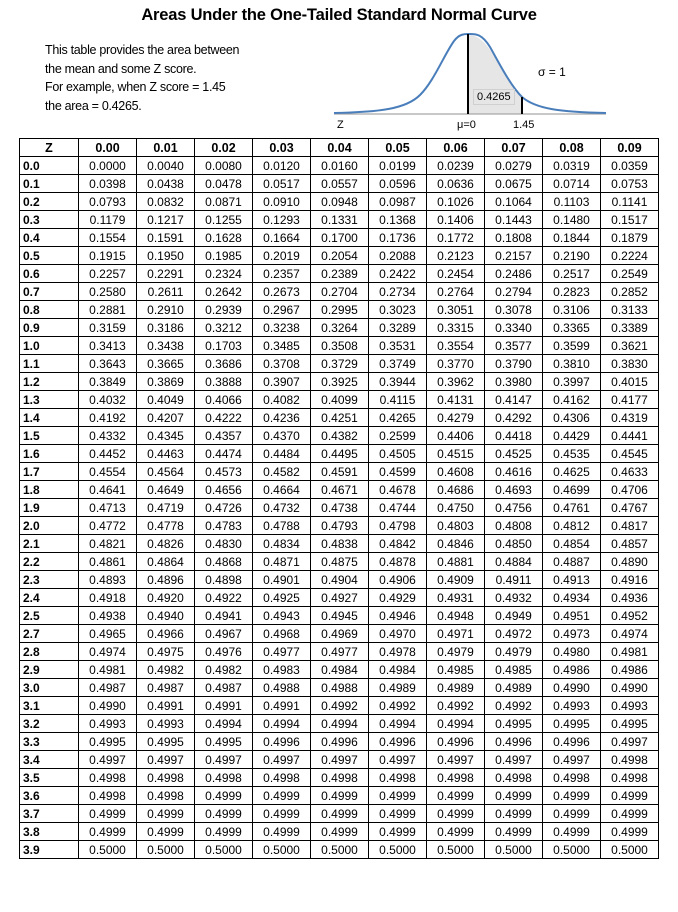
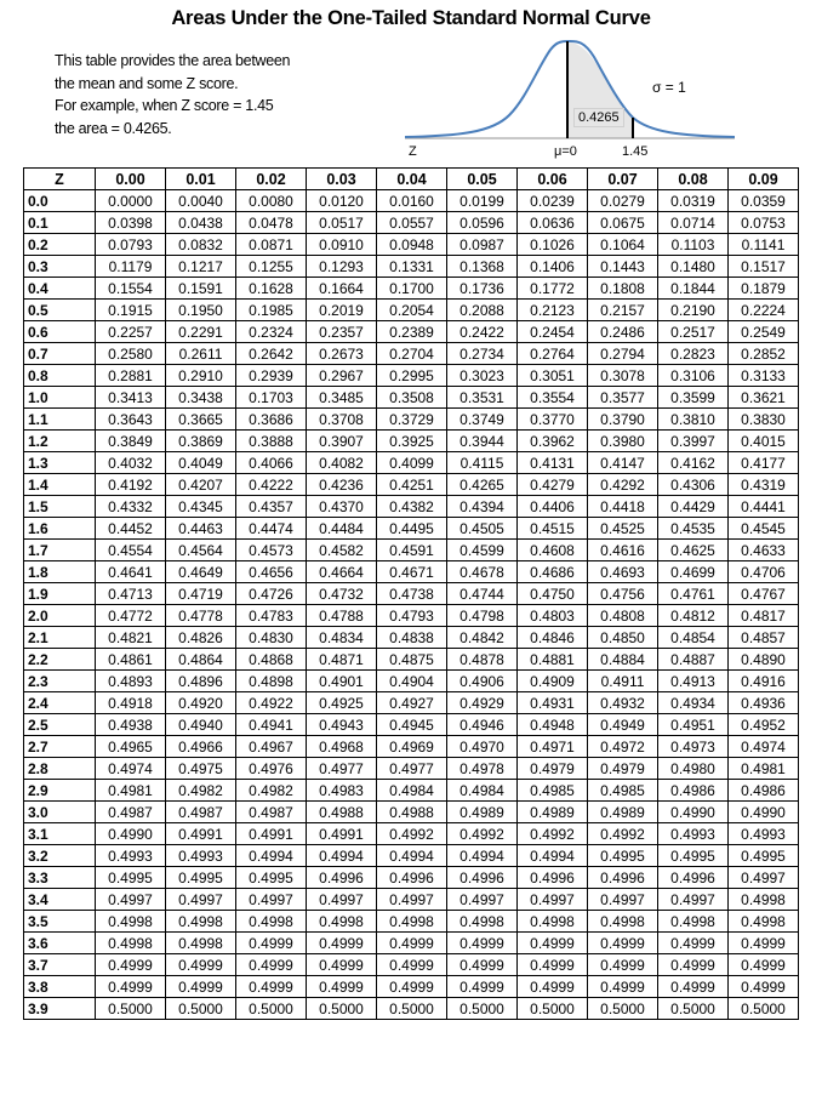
  Areas Under the One-Tailed Standard Normal Curve
  This table provides the area between
  the mean and some Z score.
  For example, when Z score = 1.45
  the area = 0.4265.
  0.4265
  σ = 1
  Z
  μ=0
  1.45
  Z	0.00	0.01	0.02	0.03	0.04	0.05	0.06	0.07	0.08	0.09
  0.0	0.0000	0.0040	0.0080	0.0120	0.0160	0.0199	0.0239	0.0279	0.0319	0.0359
  0.1	0.0398	0.0438	0.0478	0.0517	0.0557	0.0596	0.0636	0.0675	0.0714	0.0753
  0.2	0.0793	0.0832	0.0871	0.0910	0.0948	0.0987	0.1026	0.1064	0.1103	0.1141
  0.3	0.1179	0.1217	0.1255	0.1293	0.1331	0.1368	0.1406	0.1443	0.1480	0.1517
  0.4	0.1554	0.1591	0.1628	0.1664	0.1700	0.1736	0.1772	0.1808	0.1844	0.1879
  0.5	0.1915	0.1950	0.1985	0.2019	0.2054	0.2088	0.2123	0.2157	0.2190	0.2224
  0.6	0.2257	0.2291	0.2324	0.2357	0.2389	0.2422	0.2454	0.2486	0.2517	0.2549
  0.7	0.2580	0.2611	0.2642	0.2673	0.2704	0.2734	0.2764	0.2794	0.2823	0.2852
  0.8	0.2881	0.2910	0.2939	0.2967	0.2995	0.3023	0.3051	0.3078	0.3106	0.3133
- 0.9	0.3159	0.3186	0.3212	0.3238	0.3264	0.3289	0.3315	0.3340	0.3365	0.3389
  1.0	0.3413	0.3438	0.1703	0.3485	0.3508	0.3531	0.3554	0.3577	0.3599	0.3621
  1.1	0.3643	0.3665	0.3686	0.3708	0.3729	0.3749	0.3770	0.3790	0.3810	0.3830
  1.2	0.3849	0.3869	0.3888	0.3907	0.3925	0.3944	0.3962	0.3980	0.3997	0.4015
  1.3	0.4032	0.4049	0.4066	0.4082	0.4099	0.4115	0.4131	0.4147	0.4162	0.4177
  1.4	0.4192	0.4207	0.4222	0.4236	0.4251	0.4265	0.4279	0.4292	0.4306	0.4319
- 1.5	0.4332	0.4345	0.4357	0.4370	0.4382	0.2599	0.4406	0.4418	0.4429	0.4441
+ 1.5	0.4332	0.4345	0.4357	0.4370	0.4382	0.4394	0.4406	0.4418	0.4429	0.4441
  1.6	0.4452	0.4463	0.4474	0.4484	0.4495	0.4505	0.4515	0.4525	0.4535	0.4545
  1.7	0.4554	0.4564	0.4573	0.4582	0.4591	0.4599	0.4608	0.4616	0.4625	0.4633
  1.8	0.4641	0.4649	0.4656	0.4664	0.4671	0.4678	0.4686	0.4693	0.4699	0.4706
  1.9	0.4713	0.4719	0.4726	0.4732	0.4738	0.4744	0.4750	0.4756	0.4761	0.4767
  2.0	0.4772	0.4778	0.4783	0.4788	0.4793	0.4798	0.4803	0.4808	0.4812	0.4817
  2.1	0.4821	0.4826	0.4830	0.4834	0.4838	0.4842	0.4846	0.4850	0.4854	0.4857
  2.2	0.4861	0.4864	0.4868	0.4871	0.4875	0.4878	0.4881	0.4884	0.4887	0.4890
  2.3	0.4893	0.4896	0.4898	0.4901	0.4904	0.4906	0.4909	0.4911	0.4913	0.4916
  2.4	0.4918	0.4920	0.4922	0.4925	0.4927	0.4929	0.4931	0.4932	0.4934	0.4936
  2.5	0.4938	0.4940	0.4941	0.4943	0.4945	0.4946	0.4948	0.4949	0.4951	0.4952
  2.7	0.4965	0.4966	0.4967	0.4968	0.4969	0.4970	0.4971	0.4972	0.4973	0.4974
  2.8	0.4974	0.4975	0.4976	0.4977	0.4977	0.4978	0.4979	0.4979	0.4980	0.4981
  2.9	0.4981	0.4982	0.4982	0.4983	0.4984	0.4984	0.4985	0.4985	0.4986	0.4986
  3.0	0.4987	0.4987	0.4987	0.4988	0.4988	0.4989	0.4989	0.4989	0.4990	0.4990
  3.1	0.4990	0.4991	0.4991	0.4991	0.4992	0.4992	0.4992	0.4992	0.4993	0.4993
  3.2	0.4993	0.4993	0.4994	0.4994	0.4994	0.4994	0.4994	0.4995	0.4995	0.4995
  3.3	0.4995	0.4995	0.4995	0.4996	0.4996	0.4996	0.4996	0.4996	0.4996	0.4997
  3.4	0.4997	0.4997	0.4997	0.4997	0.4997	0.4997	0.4997	0.4997	0.4997	0.4998
  3.5	0.4998	0.4998	0.4998	0.4998	0.4998	0.4998	0.4998	0.4998	0.4998	0.4998
  3.6	0.4998	0.4998	0.4999	0.4999	0.4999	0.4999	0.4999	0.4999	0.4999	0.4999
  3.7	0.4999	0.4999	0.4999	0.4999	0.4999	0.4999	0.4999	0.4999	0.4999	0.4999
  3.8	0.4999	0.4999	0.4999	0.4999	0.4999	0.4999	0.4999	0.4999	0.4999	0.4999
  3.9	0.5000	0.5000	0.5000	0.5000	0.5000	0.5000	0.5000	0.5000	0.5000	0.5000
